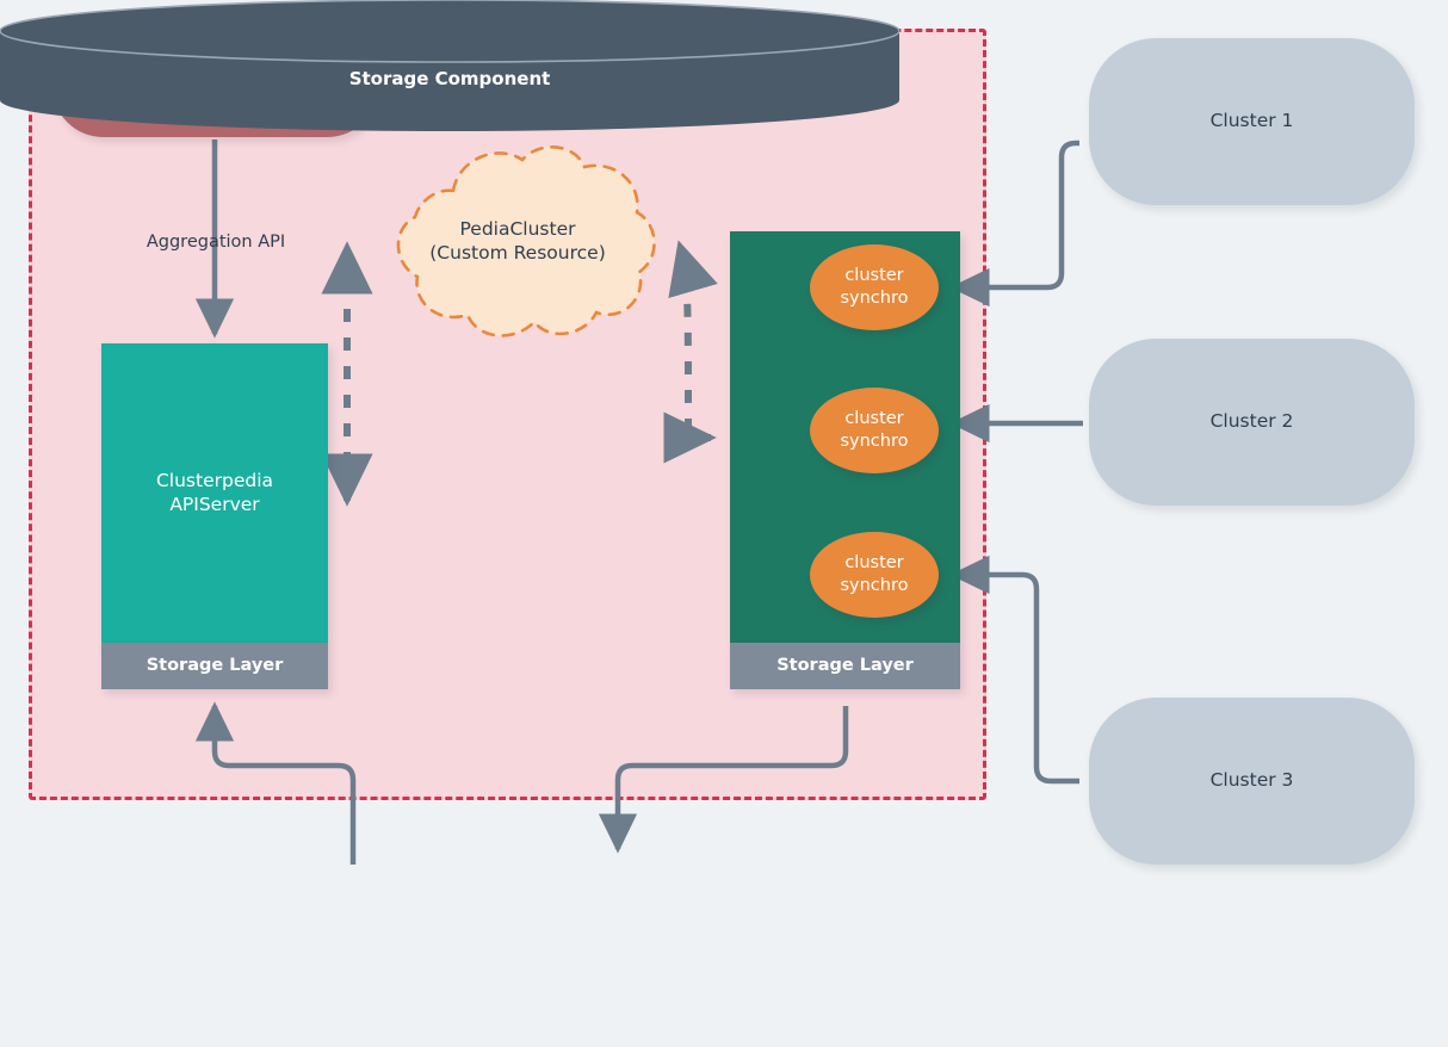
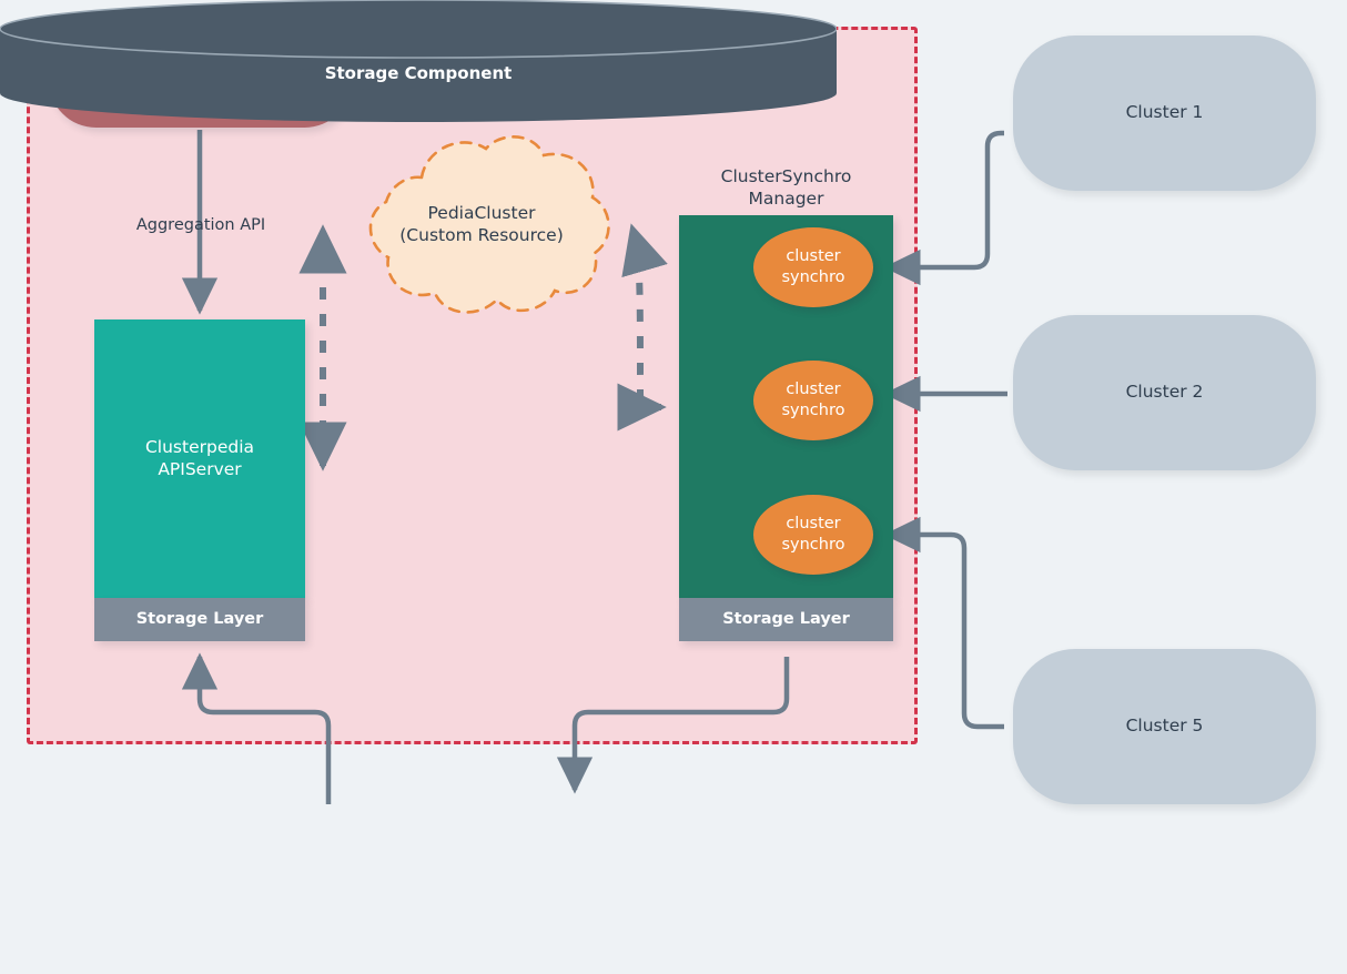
  Aggregation API
  PediaCluster
  (Custom Resource)
  Clusterpedia
  APIServer
  Storage Layer
+ ClusterSynchro
+ Manager
  Storage Layer
  cluster
  synchro
  cluster
  synchro
  cluster
  synchro
  Cluster 1
  Cluster 2
- Cluster 3
+ Cluster 5
  Storage Component
